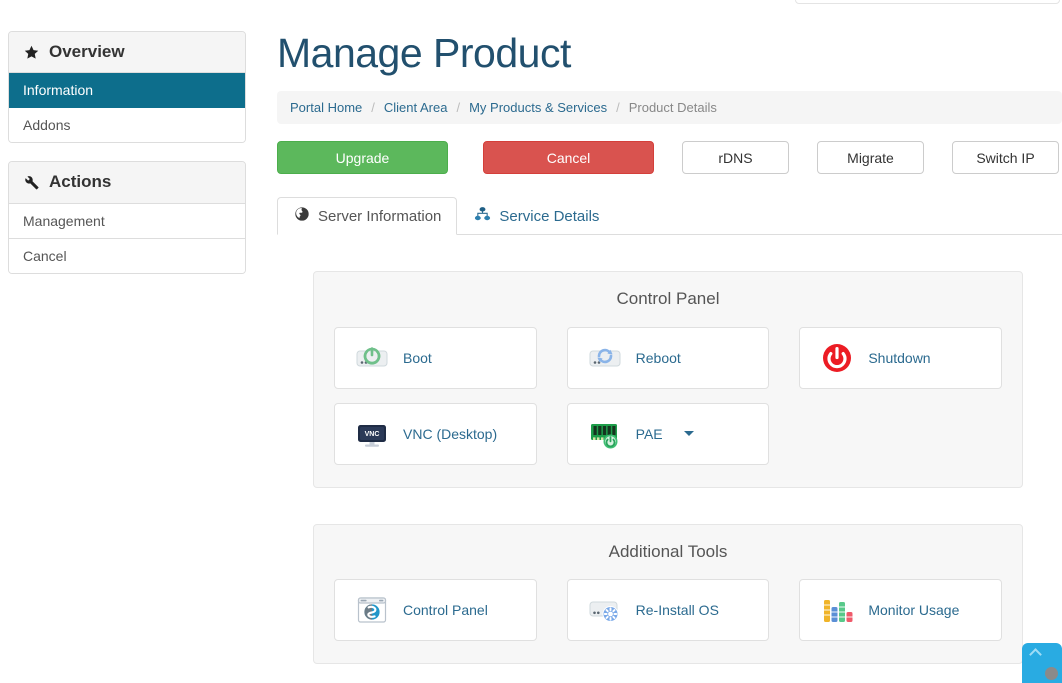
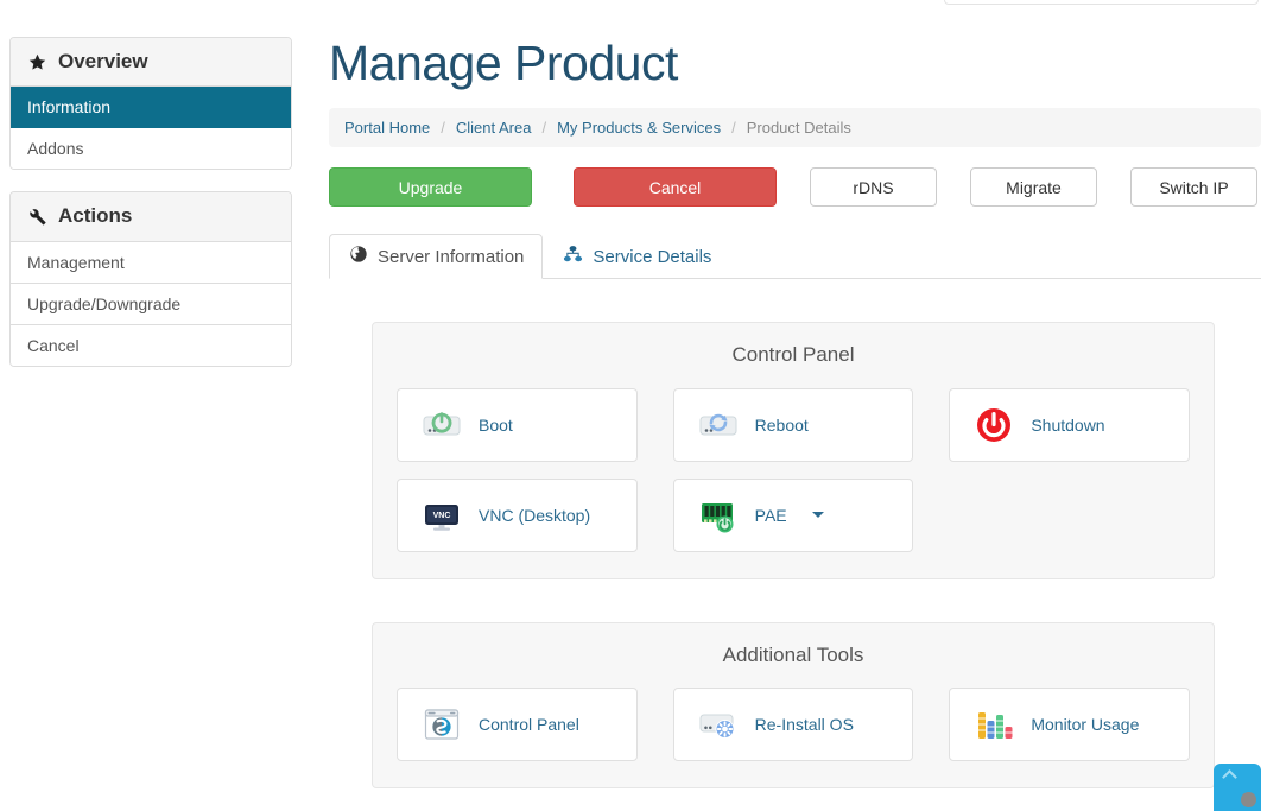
  Overview
  Information
  Addons
  Actions
  Management
+ Upgrade/Downgrade
  Cancel
  Manage Product
  Portal Home
  /
  Client Area
  /
  My Products & Services
  /
  Product Details
  Upgrade
  Cancel
  rDNS
  Migrate
  Switch IP
  Server Information
  Service Details
  Control Panel
  Boot
  Reboot
  Shutdown
  VNC (Desktop)
  PAE
  Additional Tools
  Control Panel
  Re-Install OS
  Monitor Usage
